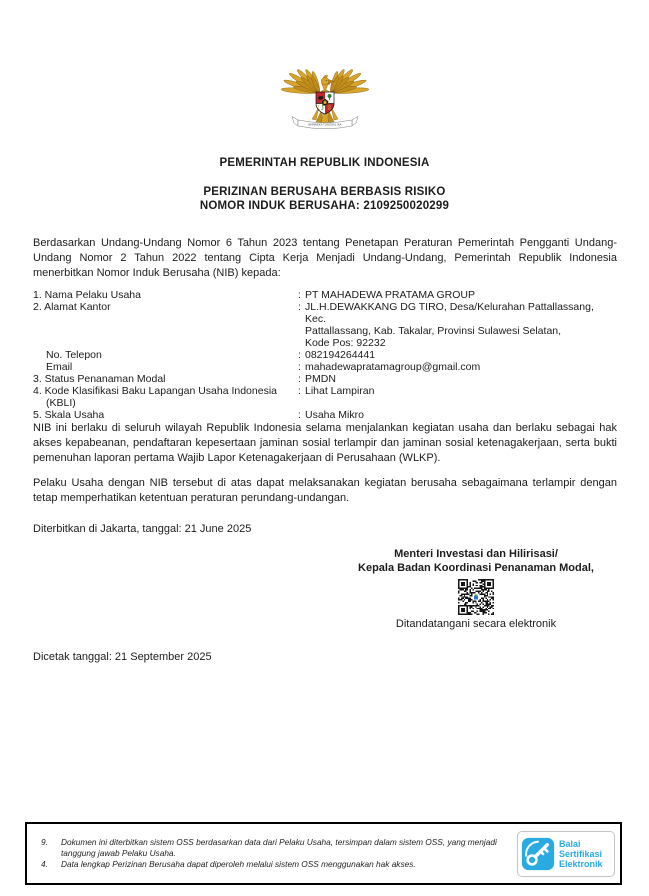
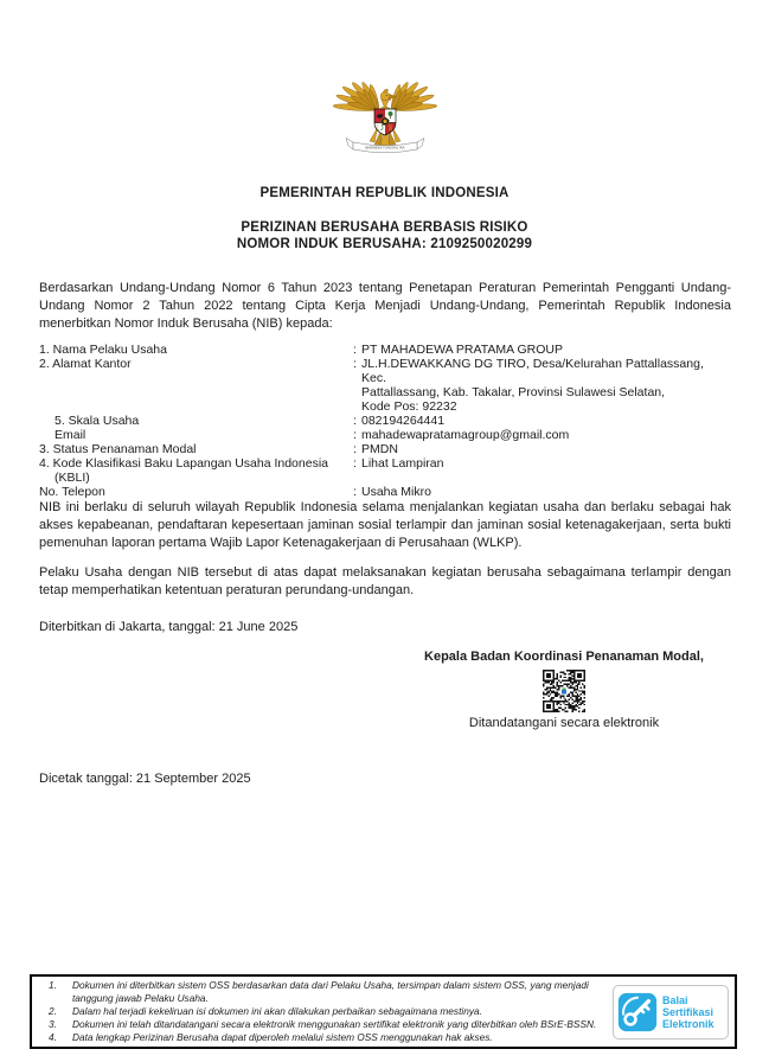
  PEMERINTAH REPUBLIK INDONESIA
  PERIZINAN BERUSAHA BERBASIS RISIKO
  NOMOR INDUK BERUSAHA: 2109250020299
  Berdasarkan Undang-Undang Nomor 6 Tahun 2023 tentang Penetapan Peraturan Pemerintah Pengganti Undang-Undang Nomor 2 Tahun 2022 tentang Cipta Kerja Menjadi Undang-Undang, Pemerintah Republik Indonesia menerbitkan Nomor Induk Berusaha (NIB) kepada:
  1. Nama Pelaku Usaha
  :
  PT MAHADEWA PRATAMA GROUP
  2. Alamat Kantor
  :
  JL.H.DEWAKKANG DG TIRO, Desa/Kelurahan Pattallassang, Kec.
  Pattallassang, Kab. Takalar, Provinsi Sulawesi Selatan,
  Kode Pos: 92232
- No. Telepon
+ 5. Skala Usaha
  :
  082194264441
  Email
  :
  mahadewapratamagroup@gmail.com
  3. Status Penanaman Modal
  :
  PMDN
  4. Kode Klasifikasi Baku Lapangan Usaha Indonesia
  (KBLI)
  :
  Lihat Lampiran
- 5. Skala Usaha
+ No. Telepon
  :
  Usaha Mikro
  NIB ini berlaku di seluruh wilayah Republik Indonesia selama menjalankan kegiatan usaha dan berlaku sebagai hak akses kepabeanan, pendaftaran kepesertaan jaminan sosial terlampir dan jaminan sosial ketenagakerjaan, serta bukti pemenuhan laporan pertama Wajib Lapor Ketenagakerjaan di Perusahaan (WLKP).
  Pelaku Usaha dengan NIB tersebut di atas dapat melaksanakan kegiatan berusaha sebagaimana terlampir dengan tetap memperhatikan ketentuan peraturan perundang-undangan.
  Diterbitkan di Jakarta, tanggal: 21 June 2025
- Menteri Investasi dan Hilirisasi/
  Kepala Badan Koordinasi Penanaman Modal,
  Ditandatangani secara elektronik
  Dicetak tanggal: 21 September 2025
- 9.
+ 1.
  Dokumen ini diterbitkan sistem OSS berdasarkan data dari Pelaku Usaha, tersimpan dalam sistem OSS, yang menjadi tanggung jawab Pelaku Usaha.
+ 2.
+ Dalam hal terjadi kekeliruan isi dokumen ini akan dilakukan perbaikan sebagaimana mestinya.
+ 3.
+ Dokumen ini telah ditandatangani secara elektronik menggunakan sertifikat elektronik yang diterbitkan oleh BSrE-BSSN.
  4.
  Data lengkap Perizinan Berusaha dapat diperoleh melalui sistem OSS menggunakan hak akses.
  Balai
  Sertifikasi
  Elektronik
